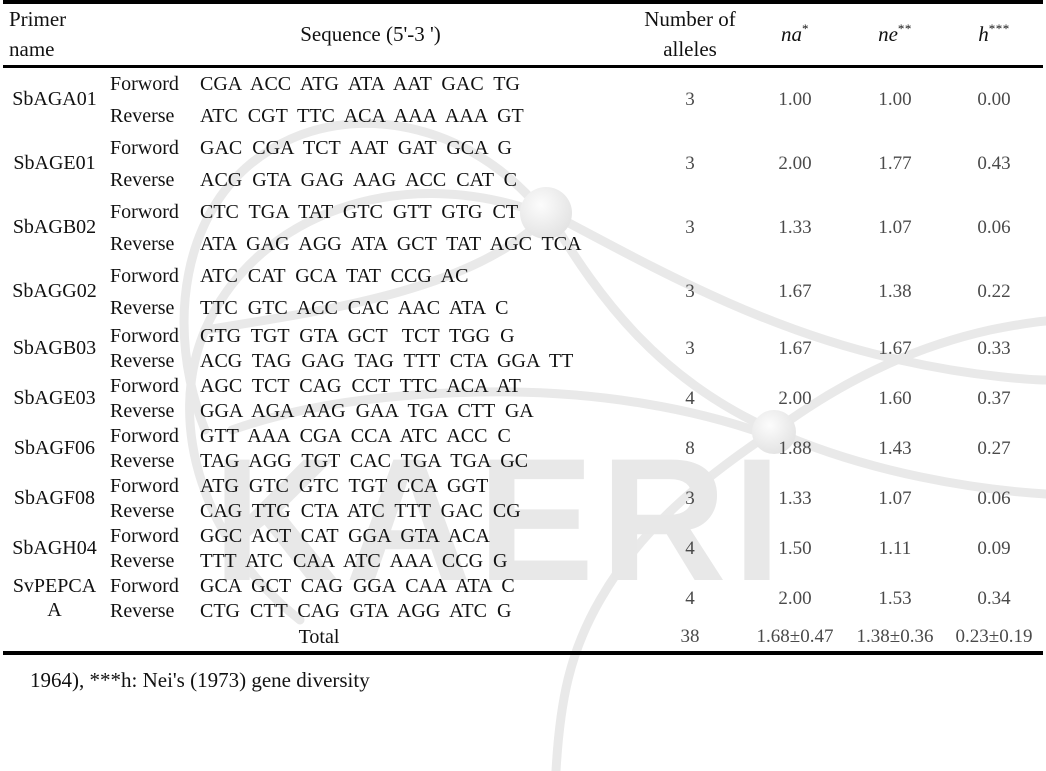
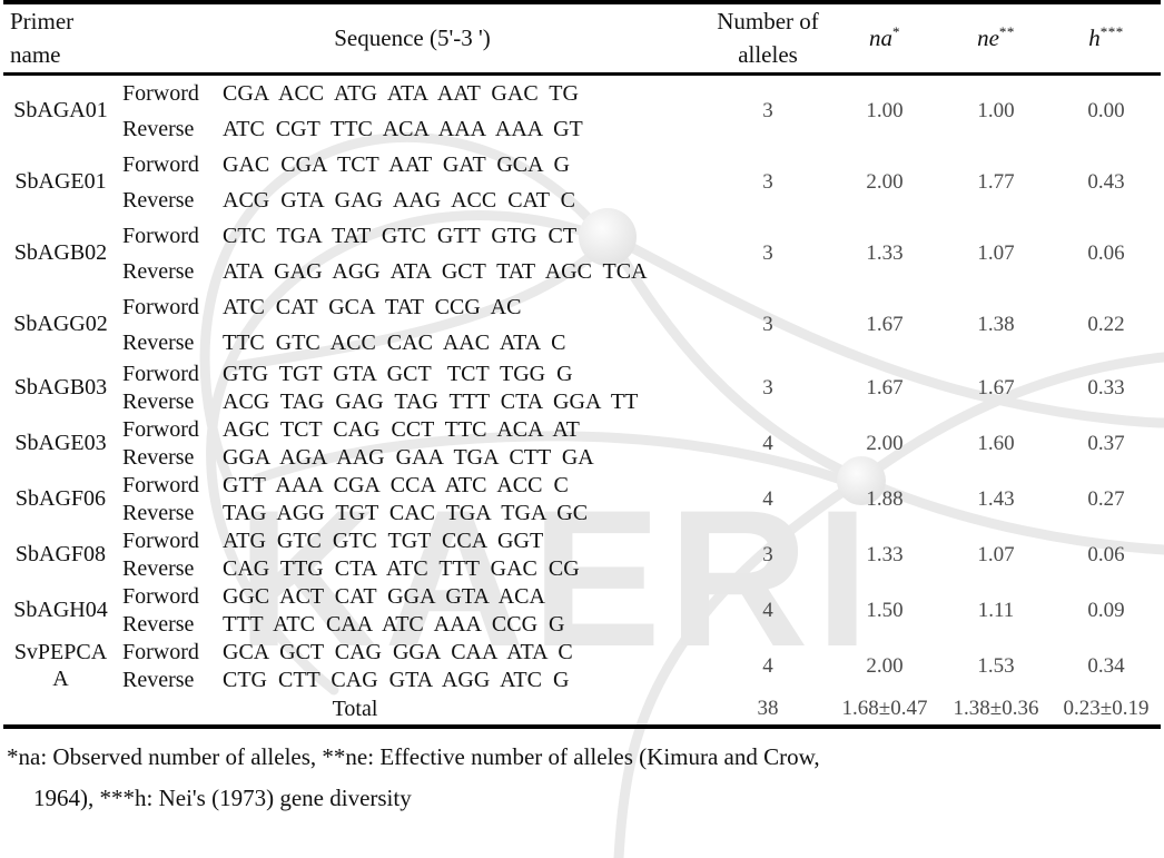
  KAERI
  Primer name	Sequence (5'-3 ')	Number of alleles	na*	ne**	h***
  SbAGA01	Forword	CGA ACC ATG ATA AAT GAC TG	3	1.00	1.00	0.00
  Reverse	ATC CGT TTC ACA AAA AAA GT
  SbAGE01	Forword	GAC CGA TCT AAT GAT GCA G	3	2.00	1.77	0.43
  Reverse	ACG GTA GAG AAG ACC CAT C
  SbAGB02	Forword	CTC TGA TAT GTC GTT GTG CT	3	1.33	1.07	0.06
  Reverse	ATA GAG AGG ATA GCT TAT AGC TCA
  SbAGG02	Forword	ATC CAT GCA TAT CCG AC	3	1.67	1.38	0.22
  Reverse	TTC GTC ACC CAC AAC ATA C
  SbAGB03	Forword	GTG TGT GTA GCT TCT TGG G	3	1.67	1.67	0.33
  Reverse	ACG TAG GAG TAG TTT CTA GGA TT
  SbAGE03	Forword	AGC TCT CAG CCT TTC ACA AT	4	2.00	1.60	0.37
  Reverse	GGA AGA AAG GAA TGA CTT GA
- SbAGF06	Forword	GTT AAA CGA CCA ATC ACC C	8	1.88	1.43	0.27
+ SbAGF06	Forword	GTT AAA CGA CCA ATC ACC C	4	1.88	1.43	0.27
  Reverse	TAG AGG TGT CAC TGA TGA GC
  SbAGF08	Forword	ATG GTC GTC TGT CCA GGT	3	1.33	1.07	0.06
  Reverse	CAG TTG CTA ATC TTT GAC CG
  SbAGH04	Forword	GGC ACT CAT GGA GTA ACA	4	1.50	1.11	0.09
  Reverse	TTT ATC CAA ATC AAA CCG G
  SvPEPCAA	Forword	GCA GCT CAG GGA CAA ATA C	4	2.00	1.53	0.34
  Reverse	CTG CTT CAG GTA AGG ATC G
  Total	38	1.68±0.47	1.38±0.36	0.23±0.19
+ *na: Observed number of alleles, **ne: Effective number of alleles (Kimura and Crow,
  1964), ***h: Nei's (1973) gene diversity
